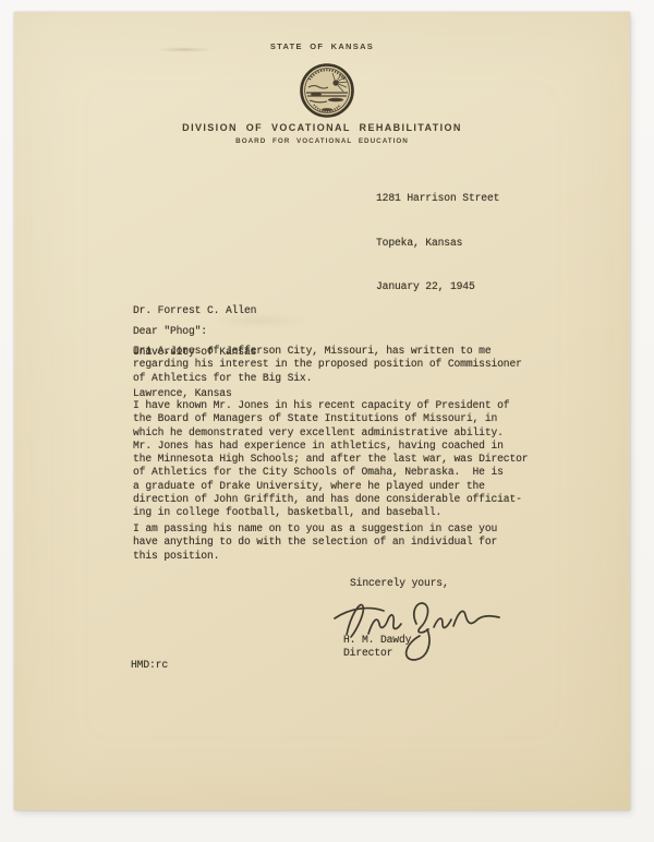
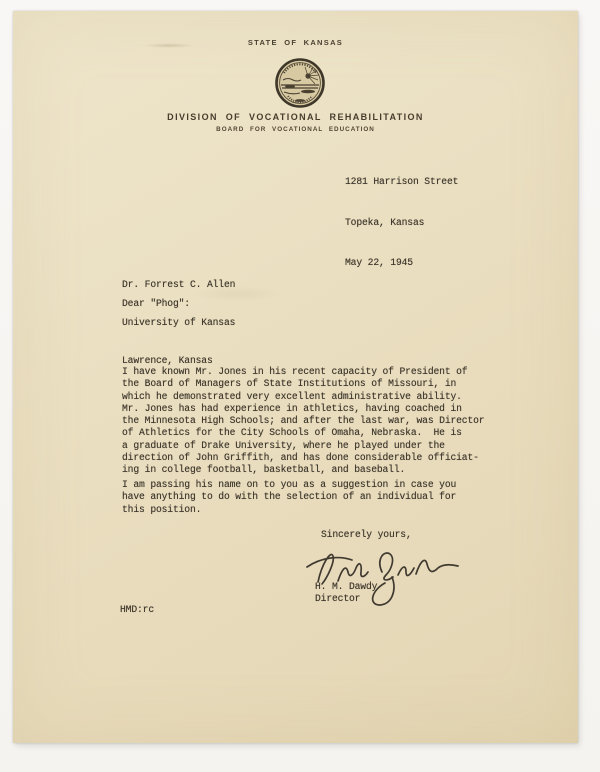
  STATE OF KANSAS
  DIVISION OF VOCATIONAL REHABILITATION
  1281 Harrison Street
  Topeka, Kansas
- January 22, 1945
+ May 22, 1945
  Dr. Forrest C. Allen
  University of Kansas
  Lawrence, Kansas
  Dear "Phog":
- Ira A.Jones of Jefferson City, Missouri, has written to me
- regarding his interest in the proposed position of Commissioner
- of Athletics for the Big Six.
  I have known Mr. Jones in his recent capacity of President of
  the Board of Managers of State Institutions of Missouri, in
  which he demonstrated very excellent administrative ability.
  Mr. Jones has had experience in athletics, having coached in
  the Minnesota High Schools; and after the last war, was Director
  of Athletics for the City Schools of Omaha, Nebraska. He is
  a graduate of Drake University, where he played under the
  direction of John Griffith, and has done considerable officiat-
  ing in college football, basketball, and baseball.
  I am passing his name on to you as a suggestion in case you
  have anything to do with the selection of an individual for
  this position.
  Sincerely yours,
  H. M. Dawdy
  Director
  HMD:rc
